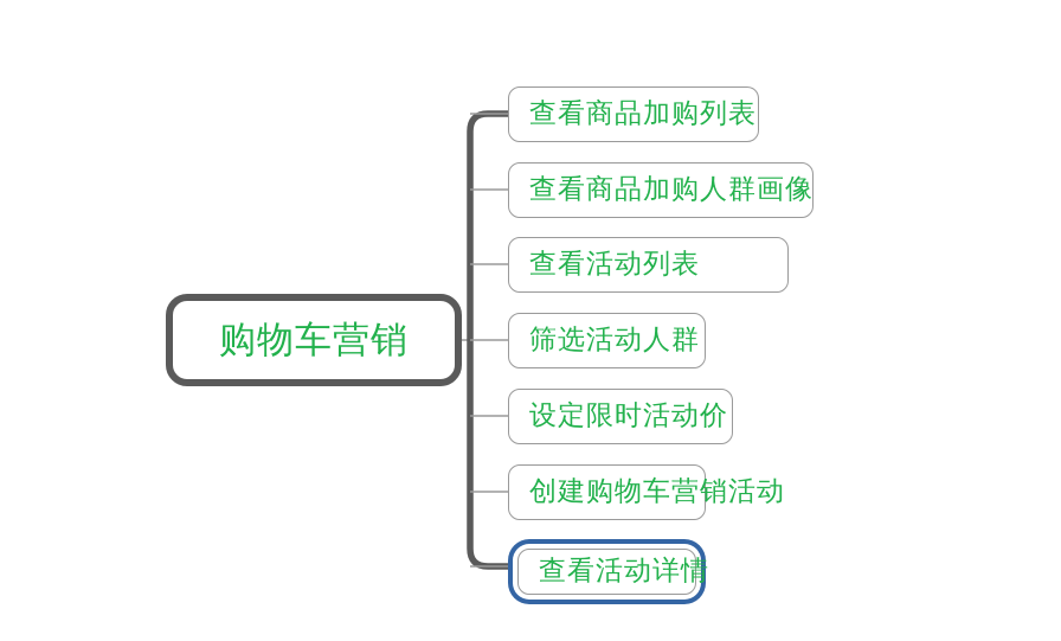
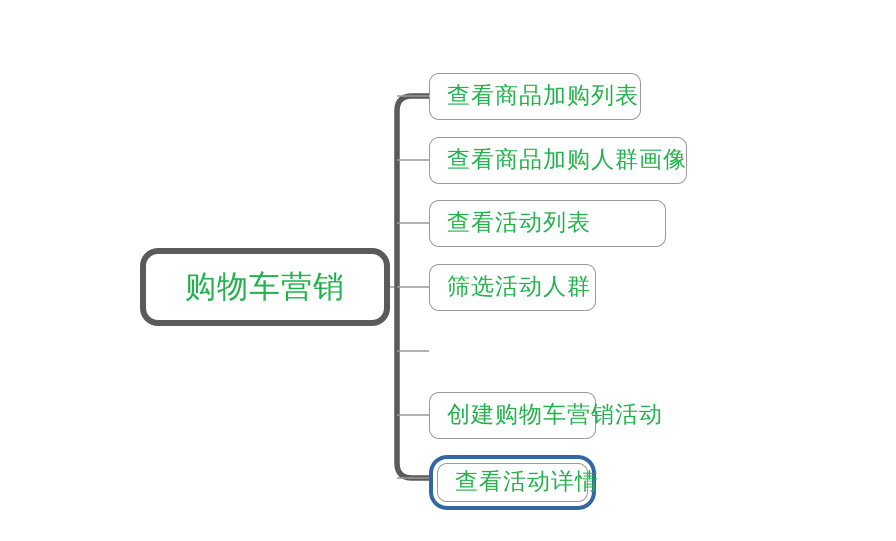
  购物车营销
  查看商品加购列表
  查看商品加购人群画像
  查看活动列表
  筛选活动人群
- 设定限时活动价
  创建购物车营销活动
  查看活动详情
